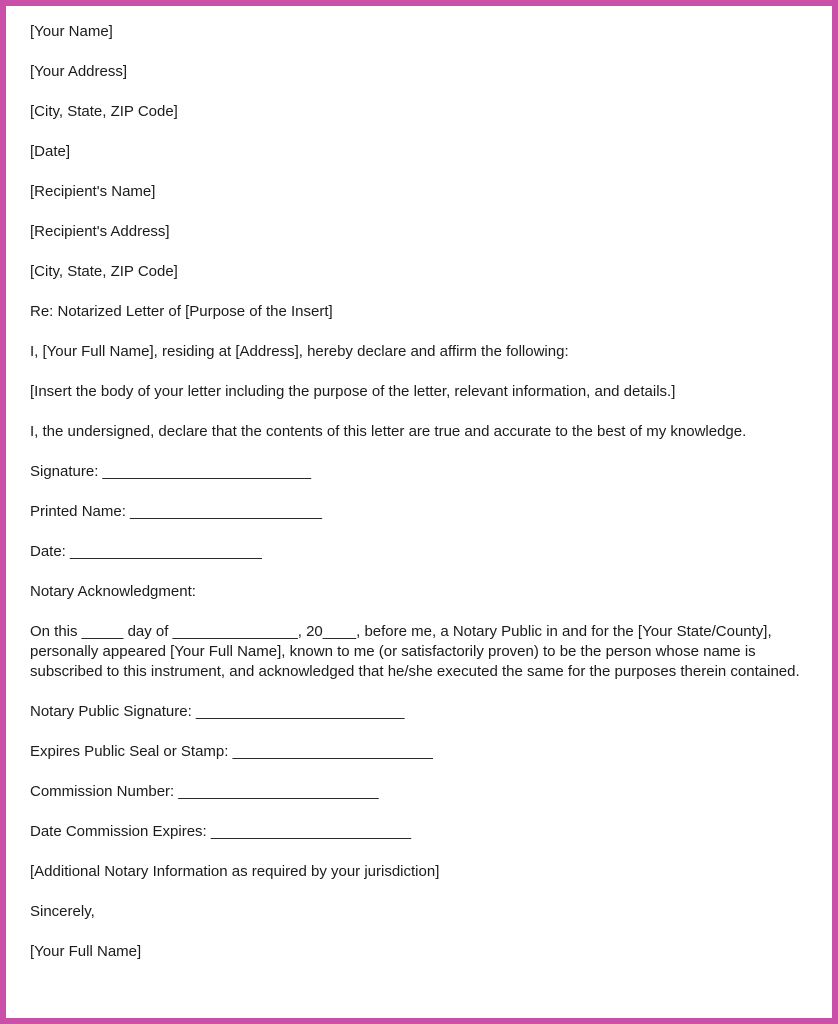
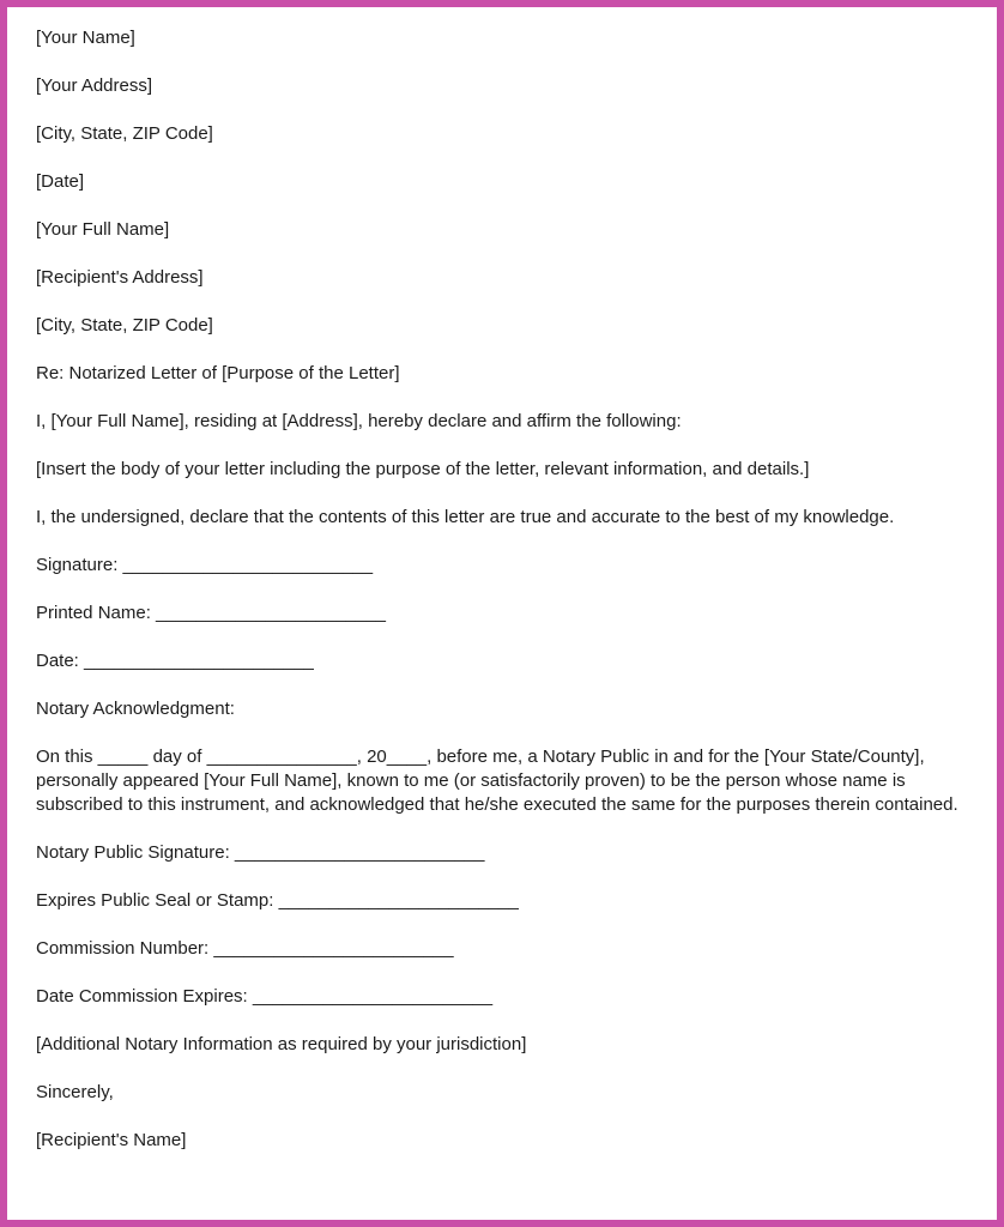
  [Your Name]
  [Your Address]
  [City, State, ZIP Code]
  [Date]
- [Recipient's Name]
+ [Your Full Name]
  [Recipient's Address]
  [City, State, ZIP Code]
- Re: Notarized Letter of [Purpose of the Insert]
+ Re: Notarized Letter of [Purpose of the Letter]
  I, [Your Full Name], residing at [Address], hereby declare and affirm the following:
  [Insert the body of your letter including the purpose of the letter, relevant information, and details.]
  I, the undersigned, declare that the contents of this letter are true and accurate to the best of my knowledge.
  Signature: _________________________
  Printed Name: _______________________
  Date: _______________________
  Notary Acknowledgment:
  On this _____ day of _______________, 20____, before me, a Notary Public in and for the [Your State/County], personally appeared [Your Full Name], known to me (or satisfactorily proven) to be the person whose name is subscribed to this instrument, and acknowledged that he/she executed the same for the purposes therein contained.
  Notary Public Signature: _________________________
  Expires Public Seal or Stamp: ________________________
  Commission Number: ________________________
  Date Commission Expires: ________________________
  [Additional Notary Information as required by your jurisdiction]
  Sincerely,
- [Your Full Name]
+ [Recipient's Name]
